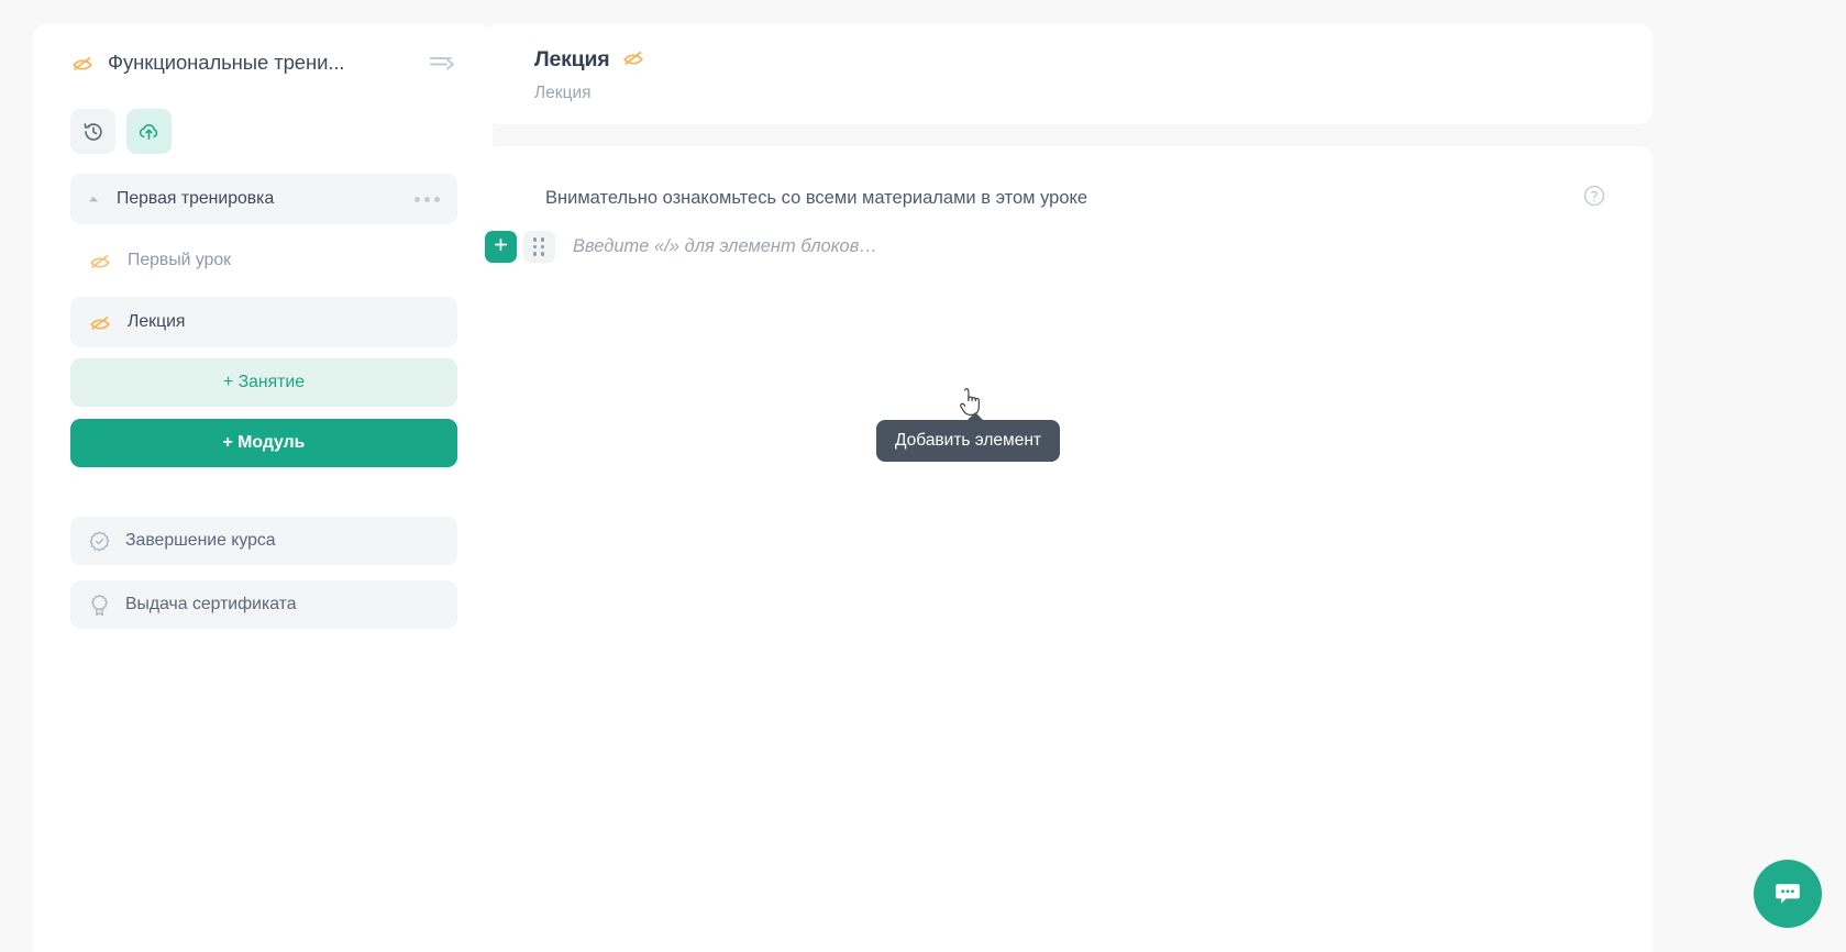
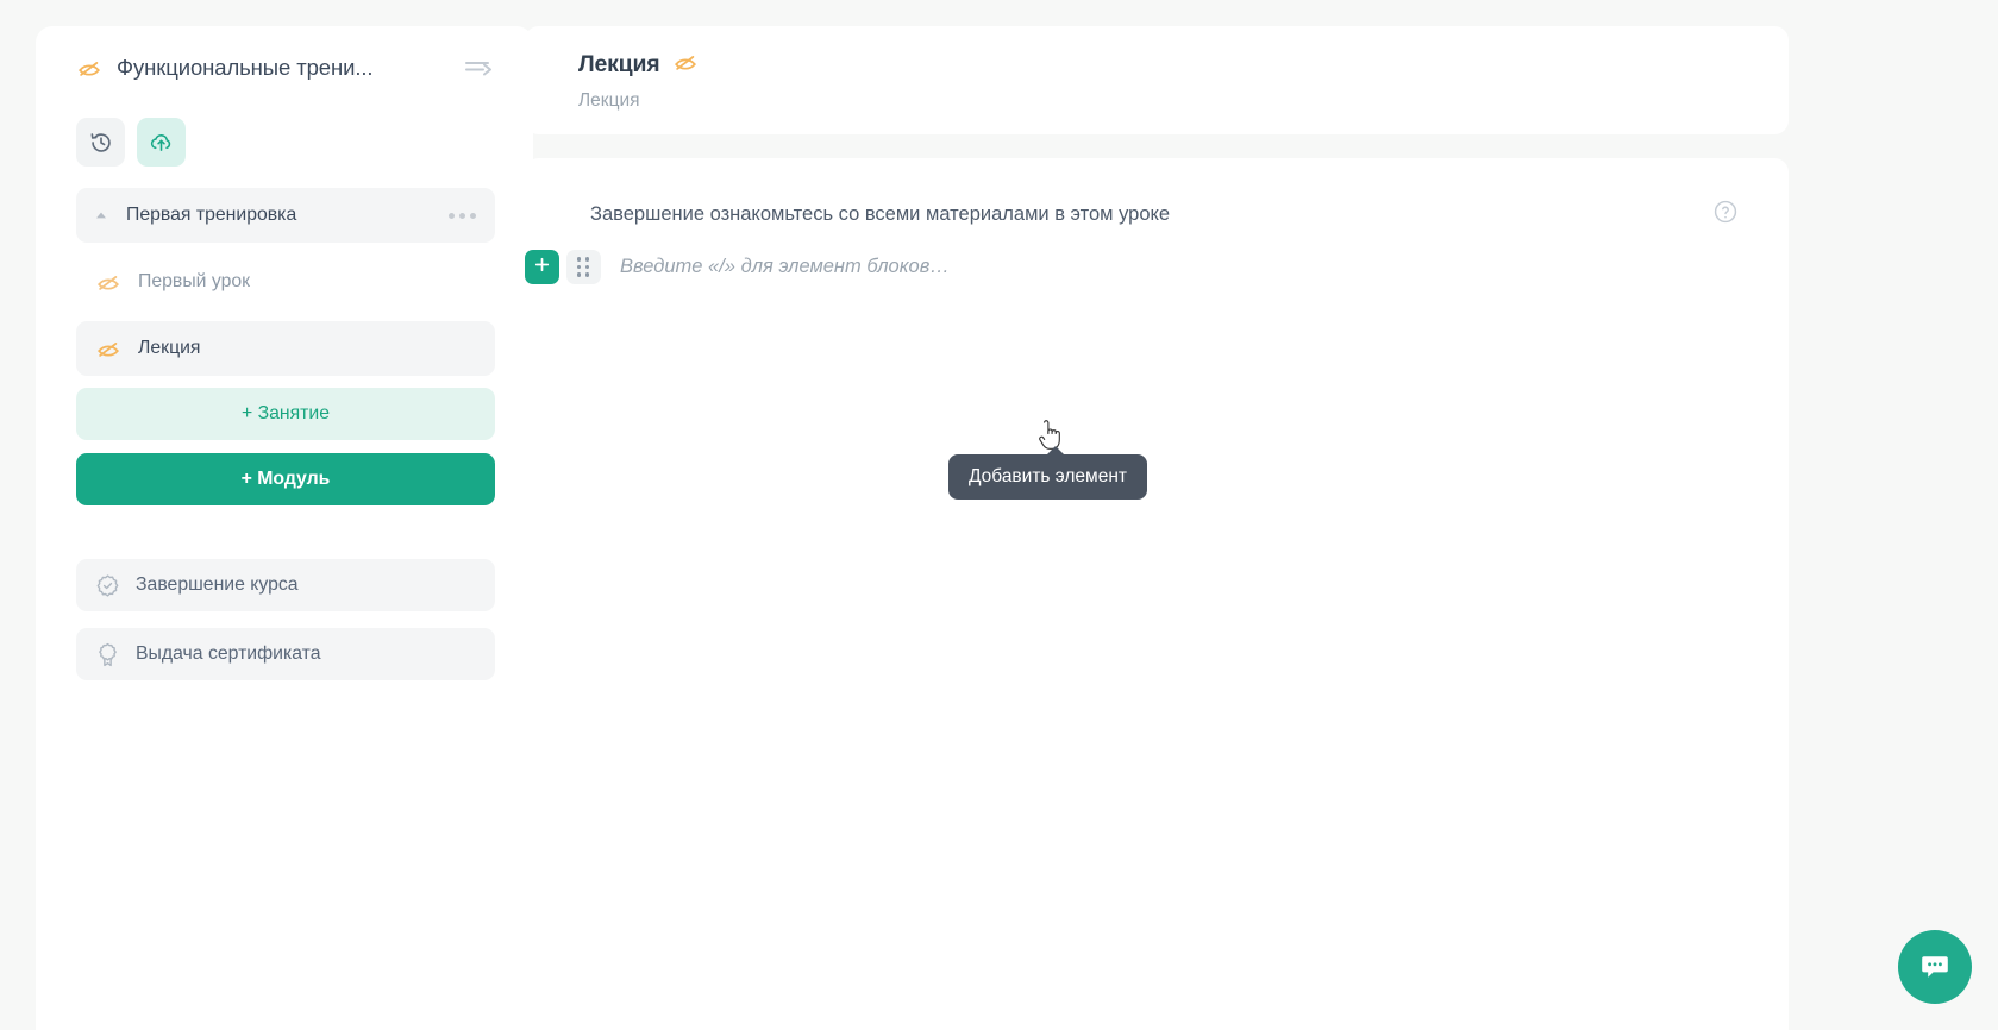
  Функциональные трени...
  Первая тренировка
  Первый урок
  Лекция
  + Занятие
  + Модуль
  Завершение курса
  Выдача сертификата
  Лекция
  Лекция
- Внимательно ознакомьтесь со всеми материалами в этом уроке
+ Завершение ознакомьтесь со всеми материалами в этом уроке
  Введите «/» для элемент блоков…
  Добавить элемент
